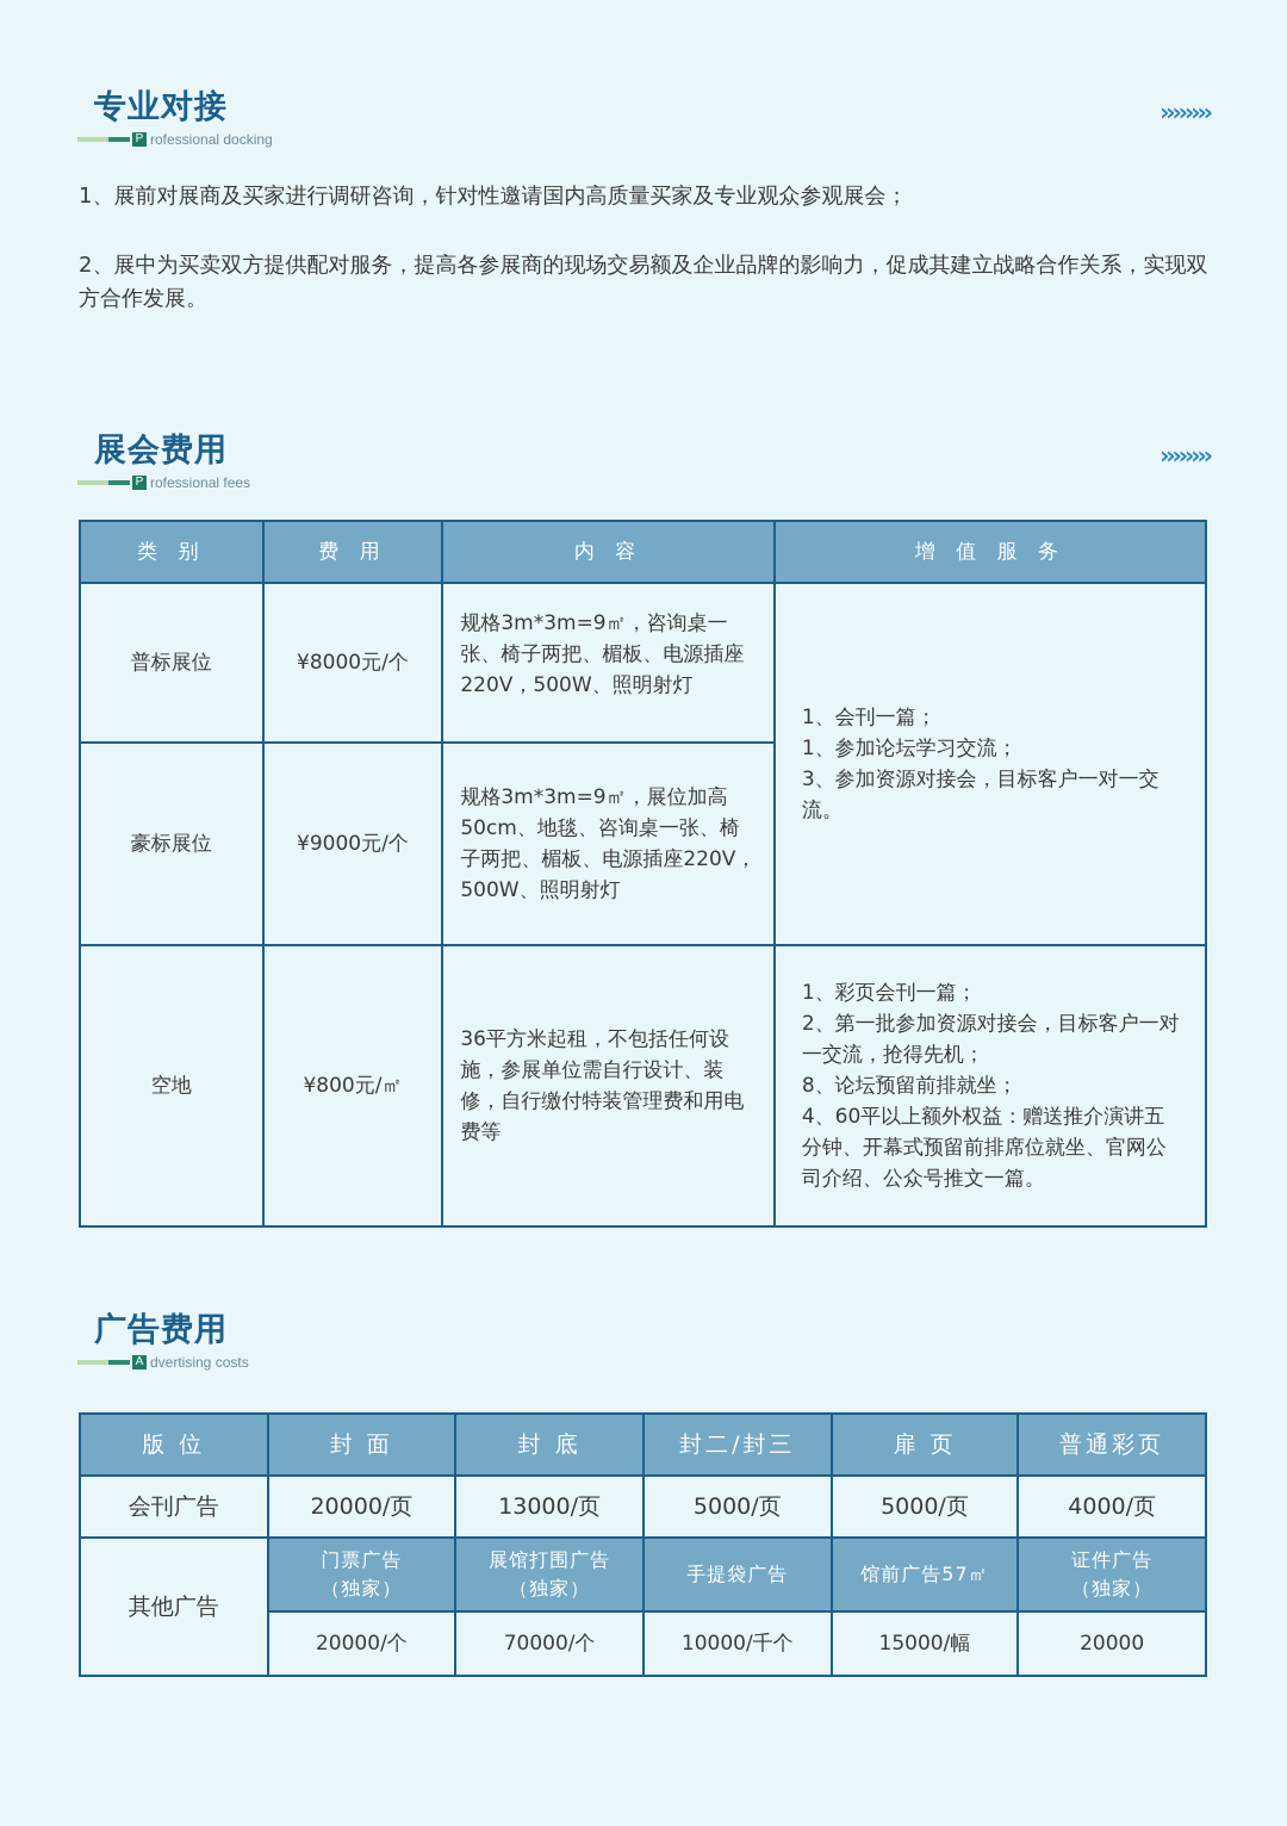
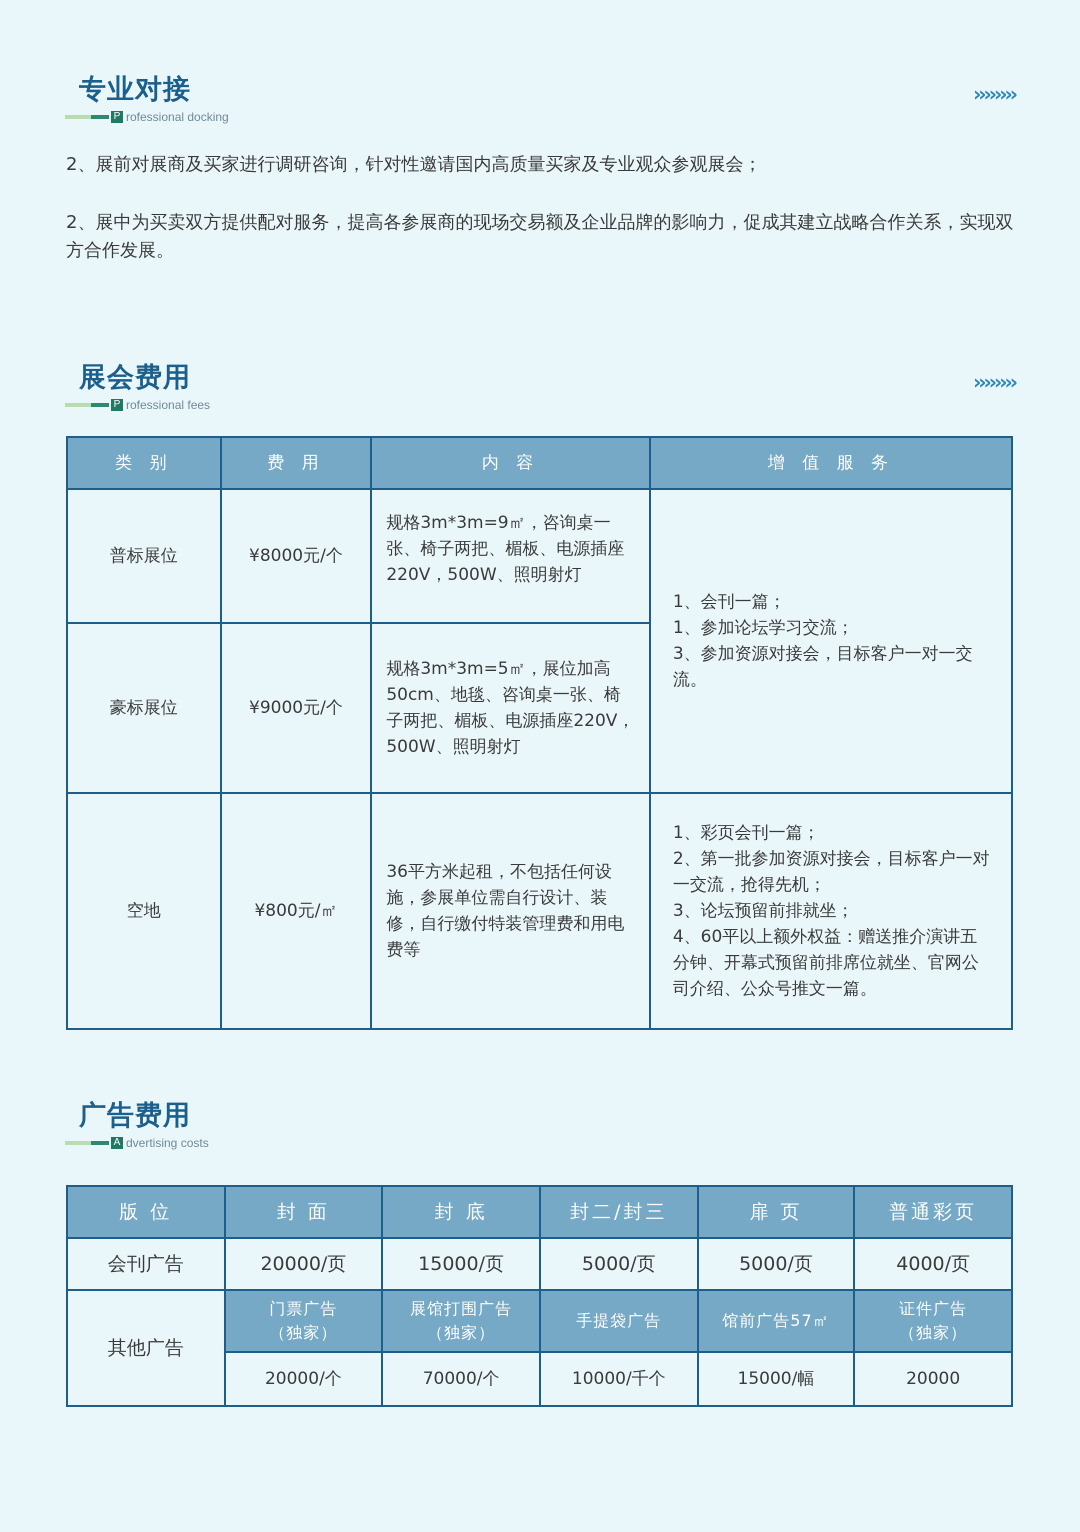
  专业对接
  P
  rofessional docking
  ››››››››
- 1、展前对展商及买家进行调研咨询，针对性邀请国内高质量买家及专业观众参观展会；
+ 2、展前对展商及买家进行调研咨询，针对性邀请国内高质量买家及专业观众参观展会；
  2、展中为买卖双方提供配对服务，提高各参展商的现场交易额及企业品牌的影响力，促成其建立战略合作关系，实现双方合作发展。
  展会费用
  P
  rofessional fees
  ››››››››
  类 别	费 用	内 容	增 值 服 务
  普标展位	¥8000元/个	规格3m*3m=9㎡，咨询桌一张、椅子两把、楣板、电源插座220V，500W、照明射灯	1、会刊一篇； 1、参加论坛学习交流； 3、参加资源对接会，目标客户一对一交流。
- 豪标展位	¥9000元/个	规格3m*3m=9㎡，展位加高50cm、地毯、咨询桌一张、椅子两把、楣板、电源插座220V，500W、照明射灯
+ 豪标展位	¥9000元/个	规格3m*3m=5㎡，展位加高50cm、地毯、咨询桌一张、椅子两把、楣板、电源插座220V，500W、照明射灯
- 空地	¥800元/㎡	36平方米起租，不包括任何设施，参展单位需自行设计、装修，自行缴付特装管理费和用电费等	1、彩页会刊一篇； 2、第一批参加资源对接会，目标客户一对一交流，抢得先机； 8、论坛预留前排就坐； 4、60平以上额外权益：赠送推介演讲五分钟、开幕式预留前排席位就坐、官网公司介绍、公众号推文一篇。
+ 空地	¥800元/㎡	36平方米起租，不包括任何设施，参展单位需自行设计、装修，自行缴付特装管理费和用电费等	1、彩页会刊一篇； 2、第一批参加资源对接会，目标客户一对一交流，抢得先机； 3、论坛预留前排就坐； 4、60平以上额外权益：赠送推介演讲五分钟、开幕式预留前排席位就坐、官网公司介绍、公众号推文一篇。
  广告费用
  A
  dvertising costs
  版 位	封 面	封 底	封二/封三	扉 页	普通彩页
- 会刊广告	20000/页	13000/页	5000/页	5000/页	4000/页
+ 会刊广告	20000/页	15000/页	5000/页	5000/页	4000/页
  其他广告	门票广告 （独家）	展馆打围广告 （独家）	手提袋广告	馆前广告57㎡	证件广告 （独家）
  20000/个	70000/个	10000/千个	15000/幅	20000
